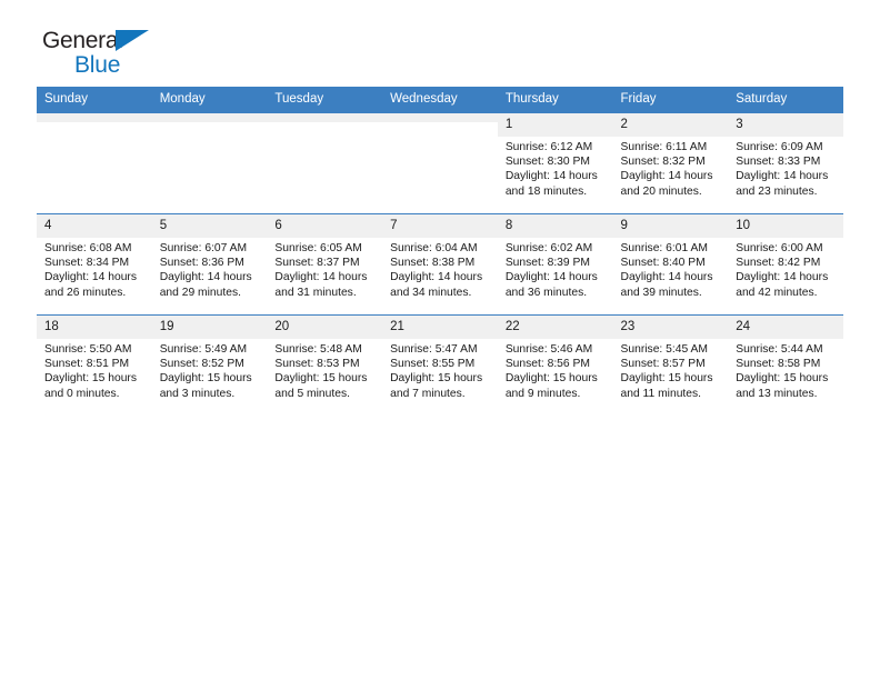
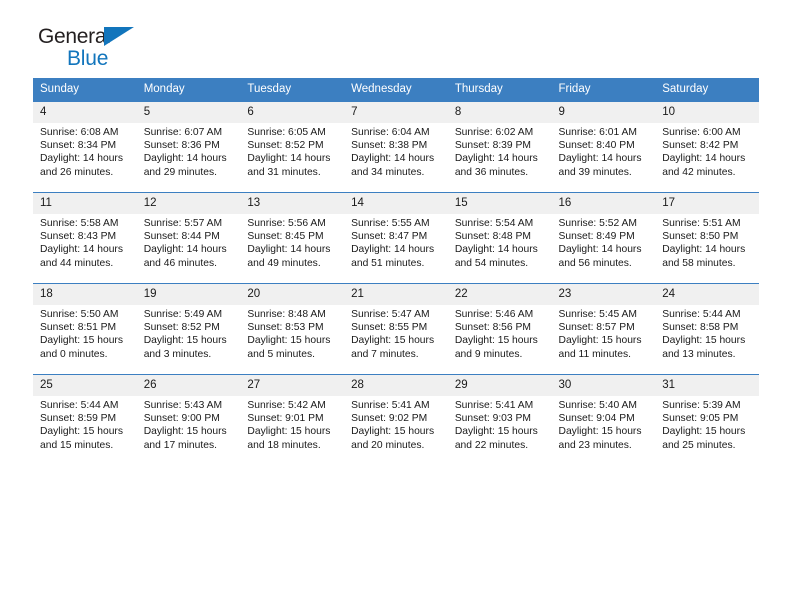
  General
  Blue
  Sunday	Monday	Tuesday	Wednesday	Thursday	Friday	Saturday
- 				1Sunrise: 6:12 AMSunset: 8:30 PMDaylight: 14 hoursand 18 minutes.	2Sunrise: 6:11 AMSunset: 8:32 PMDaylight: 14 hoursand 20 minutes.	3Sunrise: 6:09 AMSunset: 8:33 PMDaylight: 14 hoursand 23 minutes.
- 4Sunrise: 6:08 AMSunset: 8:34 PMDaylight: 14 hoursand 26 minutes.	5Sunrise: 6:07 AMSunset: 8:36 PMDaylight: 14 hoursand 29 minutes.	6Sunrise: 6:05 AMSunset: 8:37 PMDaylight: 14 hoursand 31 minutes.	7Sunrise: 6:04 AMSunset: 8:38 PMDaylight: 14 hoursand 34 minutes.	8Sunrise: 6:02 AMSunset: 8:39 PMDaylight: 14 hoursand 36 minutes.	9Sunrise: 6:01 AMSunset: 8:40 PMDaylight: 14 hoursand 39 minutes.	10Sunrise: 6:00 AMSunset: 8:42 PMDaylight: 14 hoursand 42 minutes.
+ 4Sunrise: 6:08 AMSunset: 8:34 PMDaylight: 14 hoursand 26 minutes.	5Sunrise: 6:07 AMSunset: 8:36 PMDaylight: 14 hoursand 29 minutes.	6Sunrise: 6:05 AMSunset: 8:52 PMDaylight: 14 hoursand 31 minutes.	7Sunrise: 6:04 AMSunset: 8:38 PMDaylight: 14 hoursand 34 minutes.	8Sunrise: 6:02 AMSunset: 8:39 PMDaylight: 14 hoursand 36 minutes.	9Sunrise: 6:01 AMSunset: 8:40 PMDaylight: 14 hoursand 39 minutes.	10Sunrise: 6:00 AMSunset: 8:42 PMDaylight: 14 hoursand 42 minutes.
+ 11Sunrise: 5:58 AMSunset: 8:43 PMDaylight: 14 hoursand 44 minutes.	12Sunrise: 5:57 AMSunset: 8:44 PMDaylight: 14 hoursand 46 minutes.	13Sunrise: 5:56 AMSunset: 8:45 PMDaylight: 14 hoursand 49 minutes.	14Sunrise: 5:55 AMSunset: 8:47 PMDaylight: 14 hoursand 51 minutes.	15Sunrise: 5:54 AMSunset: 8:48 PMDaylight: 14 hoursand 54 minutes.	16Sunrise: 5:52 AMSunset: 8:49 PMDaylight: 14 hoursand 56 minutes.	17Sunrise: 5:51 AMSunset: 8:50 PMDaylight: 14 hoursand 58 minutes.
- 18Sunrise: 5:50 AMSunset: 8:51 PMDaylight: 15 hoursand 0 minutes.	19Sunrise: 5:49 AMSunset: 8:52 PMDaylight: 15 hoursand 3 minutes.	20Sunrise: 5:48 AMSunset: 8:53 PMDaylight: 15 hoursand 5 minutes.	21Sunrise: 5:47 AMSunset: 8:55 PMDaylight: 15 hoursand 7 minutes.	22Sunrise: 5:46 AMSunset: 8:56 PMDaylight: 15 hoursand 9 minutes.	23Sunrise: 5:45 AMSunset: 8:57 PMDaylight: 15 hoursand 11 minutes.	24Sunrise: 5:44 AMSunset: 8:58 PMDaylight: 15 hoursand 13 minutes.
+ 18Sunrise: 5:50 AMSunset: 8:51 PMDaylight: 15 hoursand 0 minutes.	19Sunrise: 5:49 AMSunset: 8:52 PMDaylight: 15 hoursand 3 minutes.	20Sunrise: 8:48 AMSunset: 8:53 PMDaylight: 15 hoursand 5 minutes.	21Sunrise: 5:47 AMSunset: 8:55 PMDaylight: 15 hoursand 7 minutes.	22Sunrise: 5:46 AMSunset: 8:56 PMDaylight: 15 hoursand 9 minutes.	23Sunrise: 5:45 AMSunset: 8:57 PMDaylight: 15 hoursand 11 minutes.	24Sunrise: 5:44 AMSunset: 8:58 PMDaylight: 15 hoursand 13 minutes.
+ 25Sunrise: 5:44 AMSunset: 8:59 PMDaylight: 15 hoursand 15 minutes.	26Sunrise: 5:43 AMSunset: 9:00 PMDaylight: 15 hoursand 17 minutes.	27Sunrise: 5:42 AMSunset: 9:01 PMDaylight: 15 hoursand 18 minutes.	28Sunrise: 5:41 AMSunset: 9:02 PMDaylight: 15 hoursand 20 minutes.	29Sunrise: 5:41 AMSunset: 9:03 PMDaylight: 15 hoursand 22 minutes.	30Sunrise: 5:40 AMSunset: 9:04 PMDaylight: 15 hoursand 23 minutes.	31Sunrise: 5:39 AMSunset: 9:05 PMDaylight: 15 hoursand 25 minutes.
